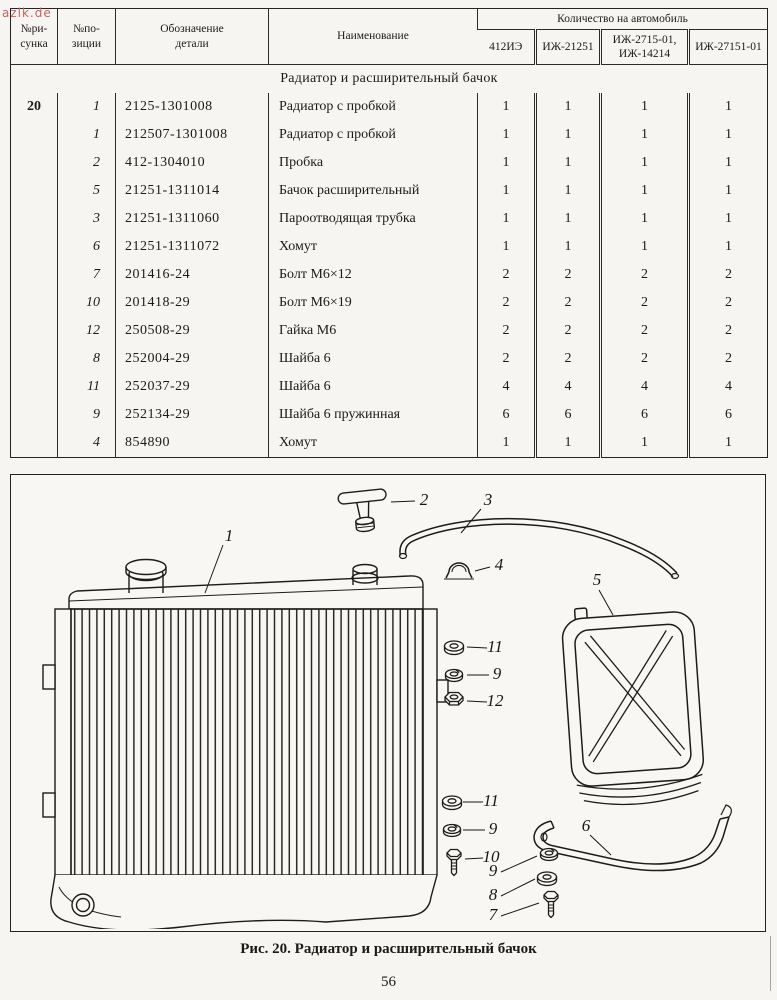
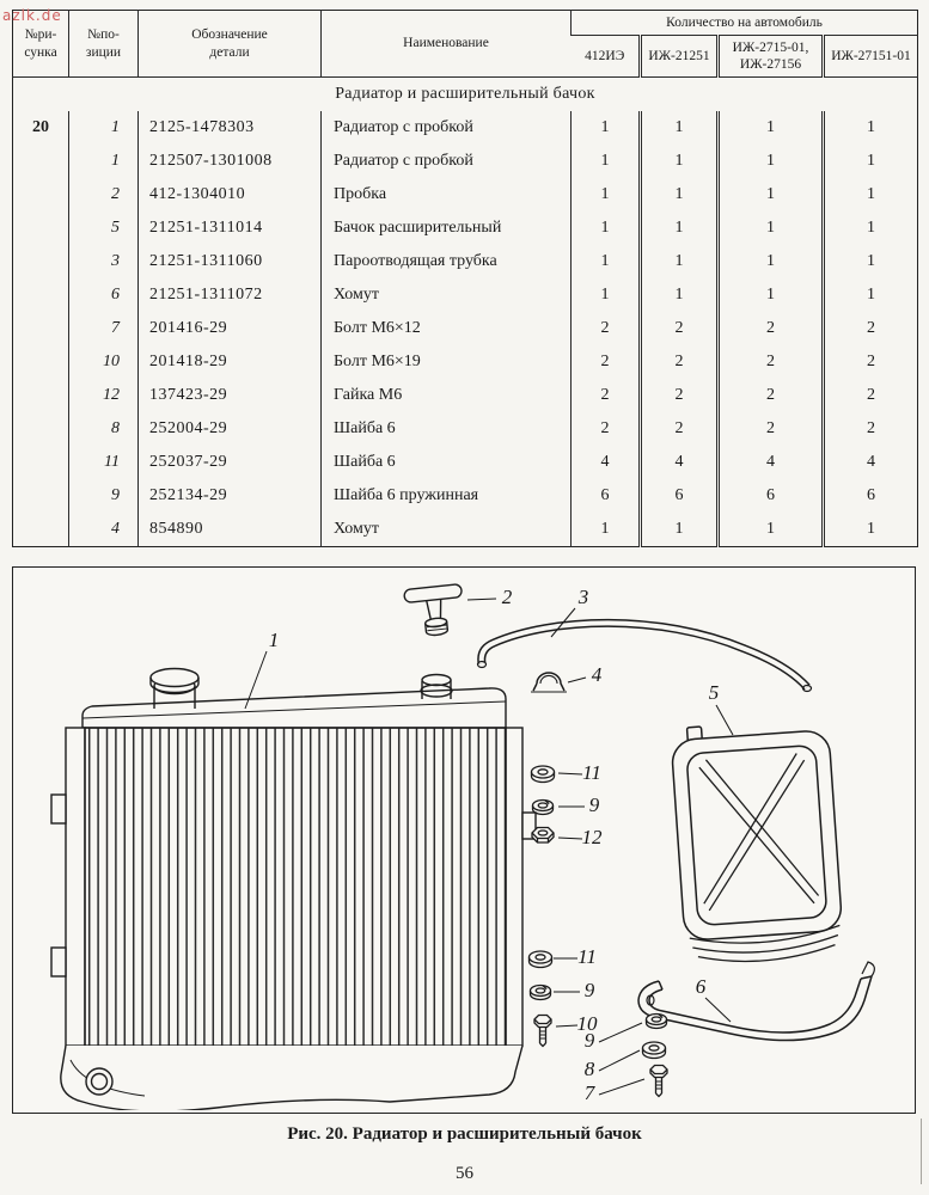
  azlk.de
  №ри- сунка	№по- зиции	Обозначение детали	Наименование	Количество на автомобиль
- 412ИЭ	ИЖ-21251	ИЖ-2715-01, ИЖ-14214	ИЖ-27151-01
+ 412ИЭ	ИЖ-21251	ИЖ-2715-01, ИЖ-27156	ИЖ-27151-01
  Радиатор и расширительный бачок
- 20	1	2125-1301008	Радиатор с пробкой	1	1	1	1
+ 20	1	2125-1478303	Радиатор с пробкой	1	1	1	1
  	1	212507-1301008	Радиатор с пробкой	1	1	1	1
  	2	412-1304010	Пробка	1	1	1	1
  	5	21251-1311014	Бачок расширительный	1	1	1	1
  	3	21251-1311060	Пароотводящая трубка	1	1	1	1
  	6	21251-1311072	Хомут	1	1	1	1
- 	7	201416-24	Болт М6×12	2	2	2	2
+ 	7	201416-29	Болт М6×12	2	2	2	2
  	10	201418-29	Болт М6×19	2	2	2	2
- 	12	250508-29	Гайка М6	2	2	2	2
+ 	12	137423-29	Гайка М6	2	2	2	2
  	8	252004-29	Шайба 6	2	2	2	2
  	11	252037-29	Шайба 6	4	4	4	4
  	9	252134-29	Шайба 6 пружинная	6	6	6	6
  	4	854890	Хомут	1	1	1	1
  1
  2
  3
  4
  5
  6
  11
  9
  12
  11
  9
  10
  9
  8
  7
  Рис. 20. Радиатор и расширительный бачок
  56
